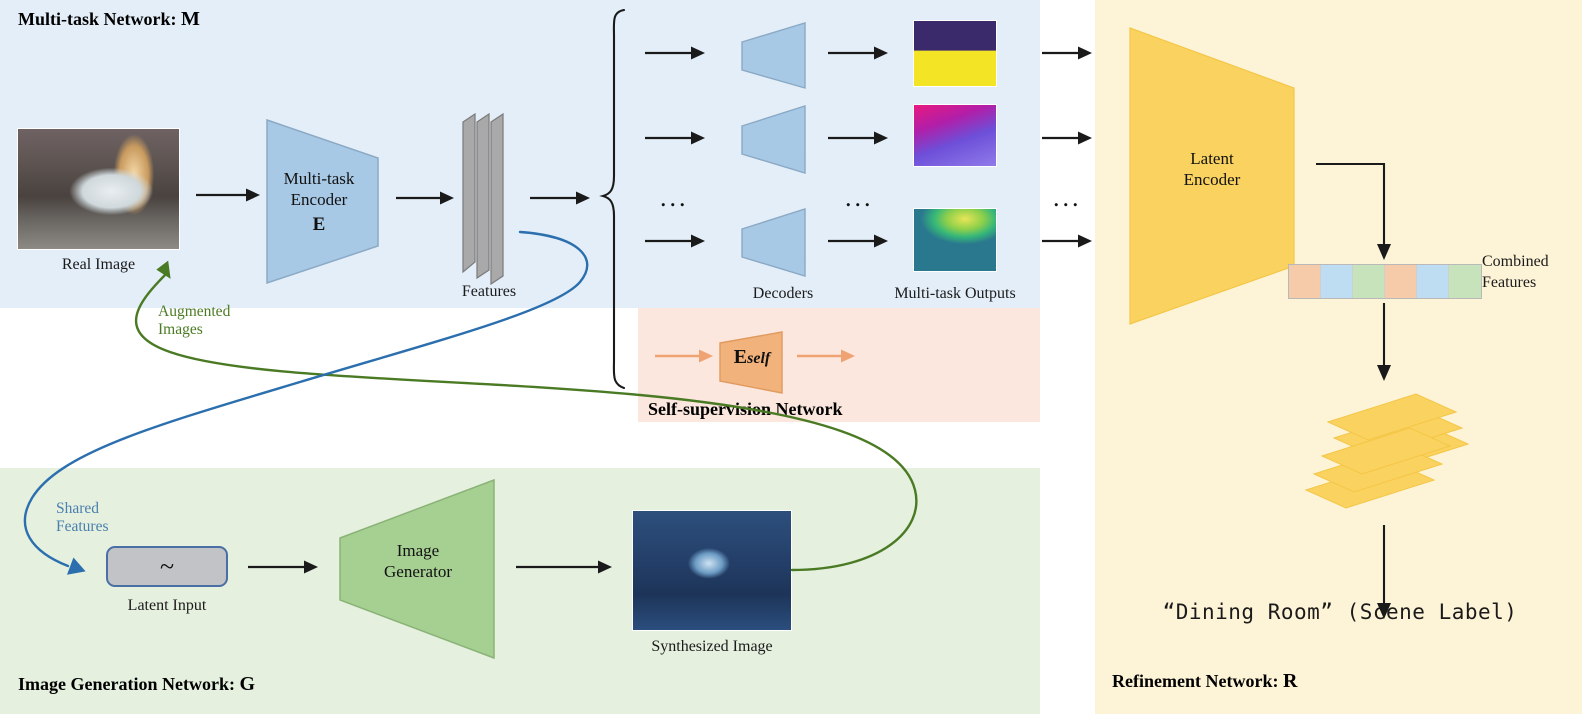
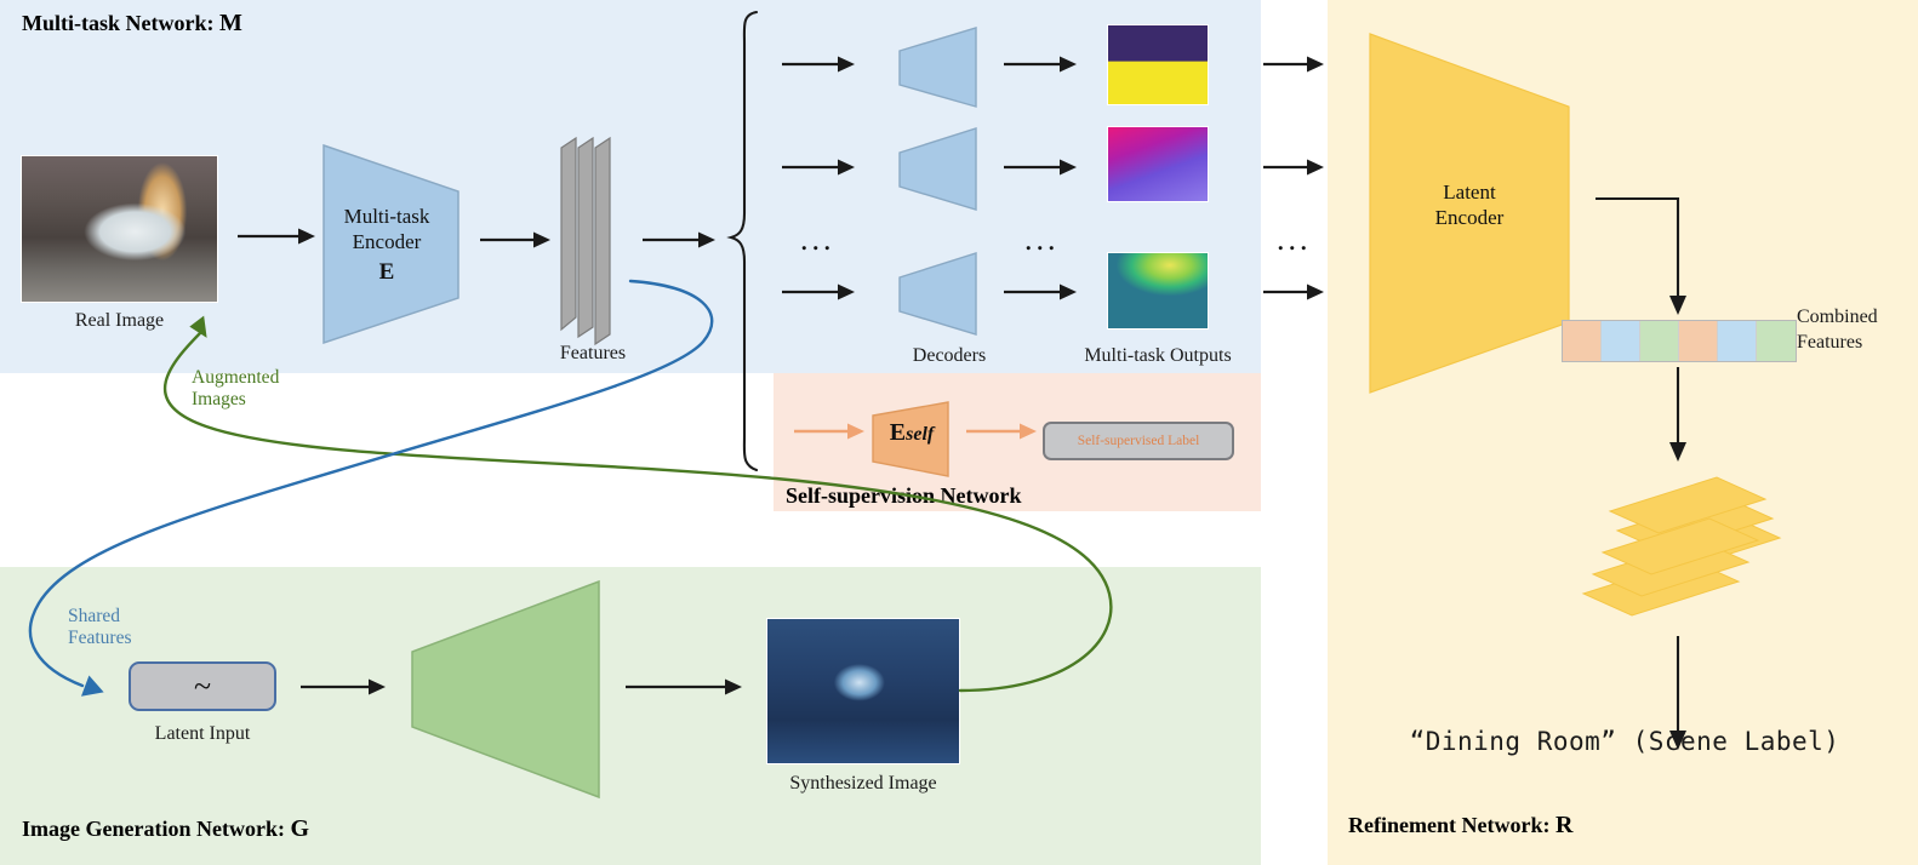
  Multi-task Network: M
  Self-supervin Network
  Image Generation Network: G
  Refinement Network: R
  Real Image
  Multi-task
  Encoder
  E
  Features
  ...
  ...
  ...
  Decoders
  Multi-task Outputs
  Eself
+ Self-supervised Label
  ~
  Latent Input
- Image
- Generator
  Synthesized Image
  Augmented
  Images
  Shared
  Features
  Latent
  Encoder
  Combined
  Features
  “Dining Room” (Scene Label)
